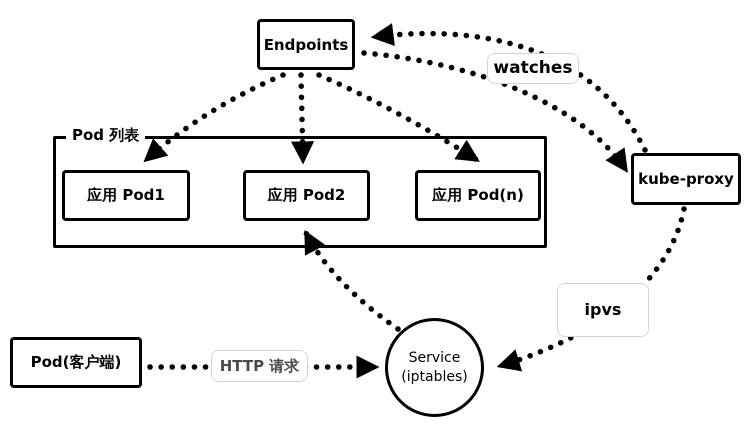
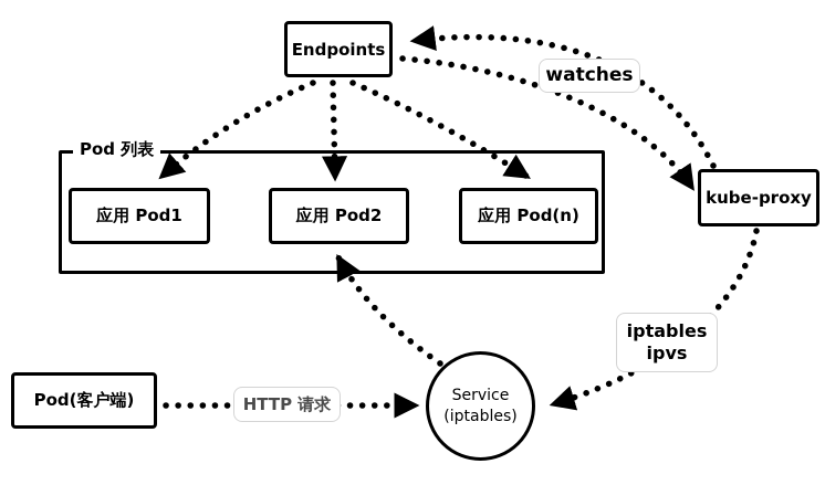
  Pod 列表
  Endpoints
  应用 Pod1
  应用 Pod2
  应用 Pod(n)
  kube-proxy
  Service
  (iptables)
  Pod(客户端)
  watches
+ iptables
  ipvs
  HTTP 请求
